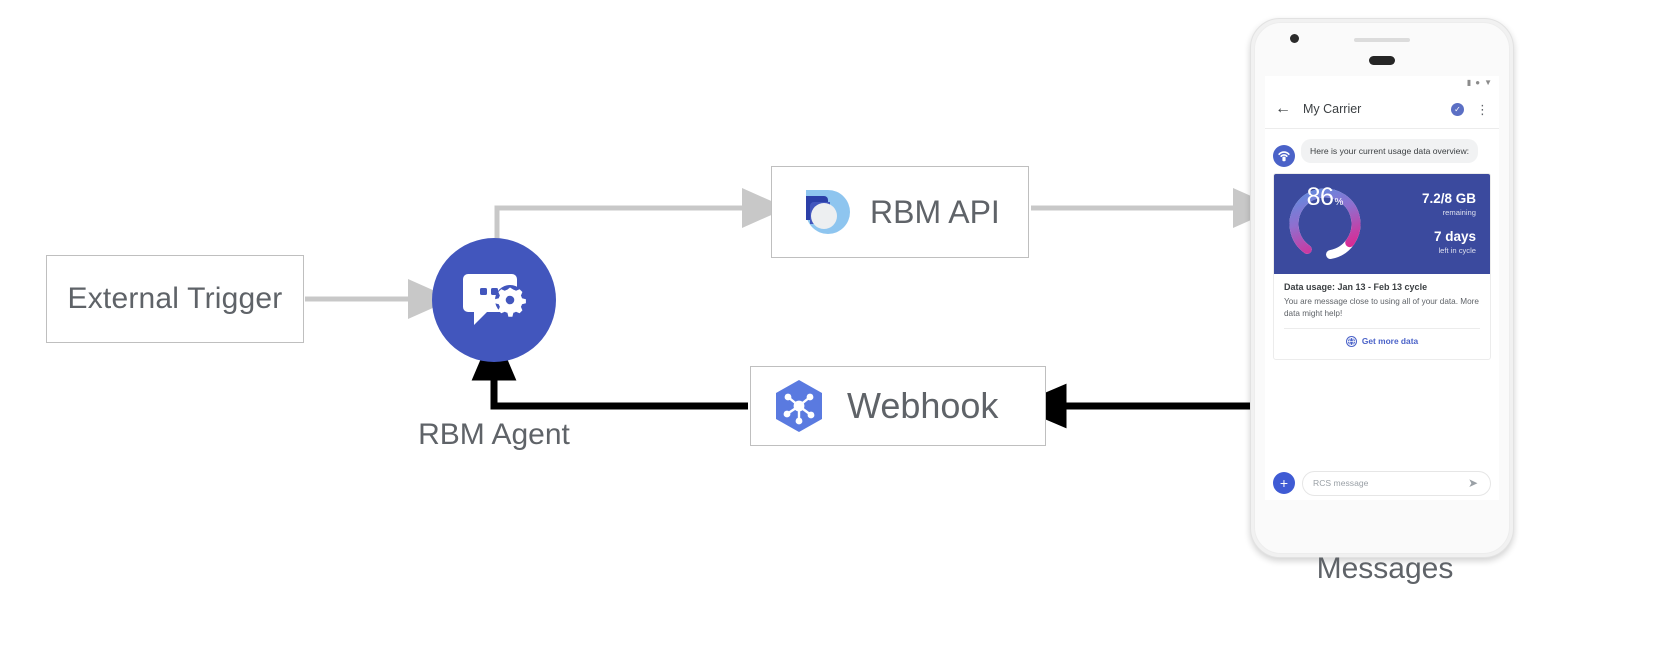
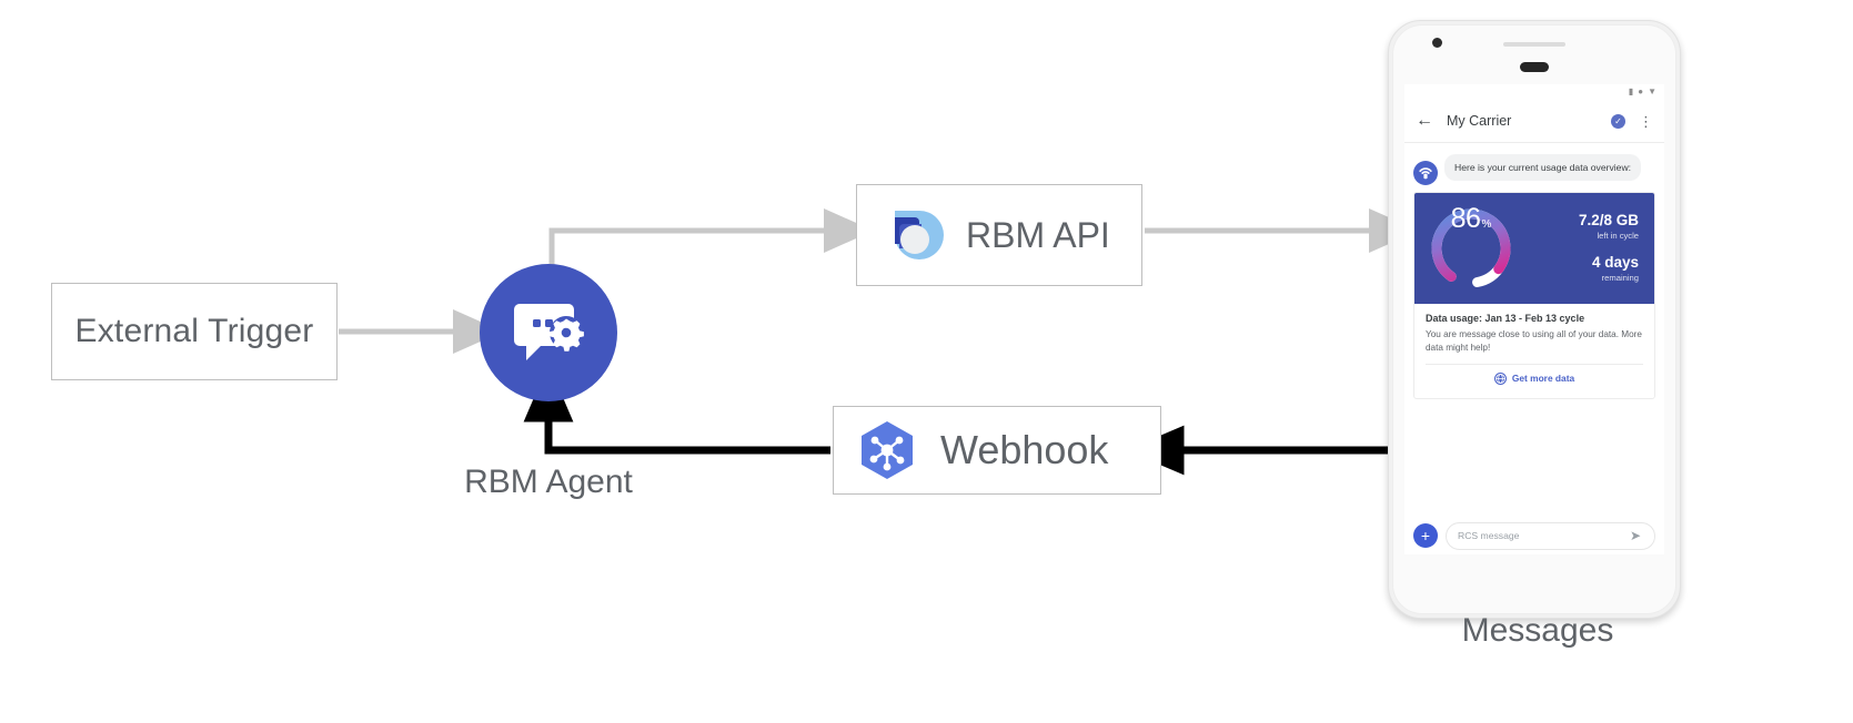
  External Trigger
  RBM Agent
  RBM API
  Webhook
  ▮
  ●
  ▼
  ←
  My Carrier
  ✓
  ⋮
  Here is your current usage data overview:
  86
  %
  7.2/8 GB
- remaining
+ left in cycle
- 7 days
+ 4 days
- left in cycle
+ remaining
  Data usage: Jan 13 - Feb 13 cycle
  You are message close to using all of your data. More data might help!
  Get more data
  +
  RCS message
  ➤
  Messages
